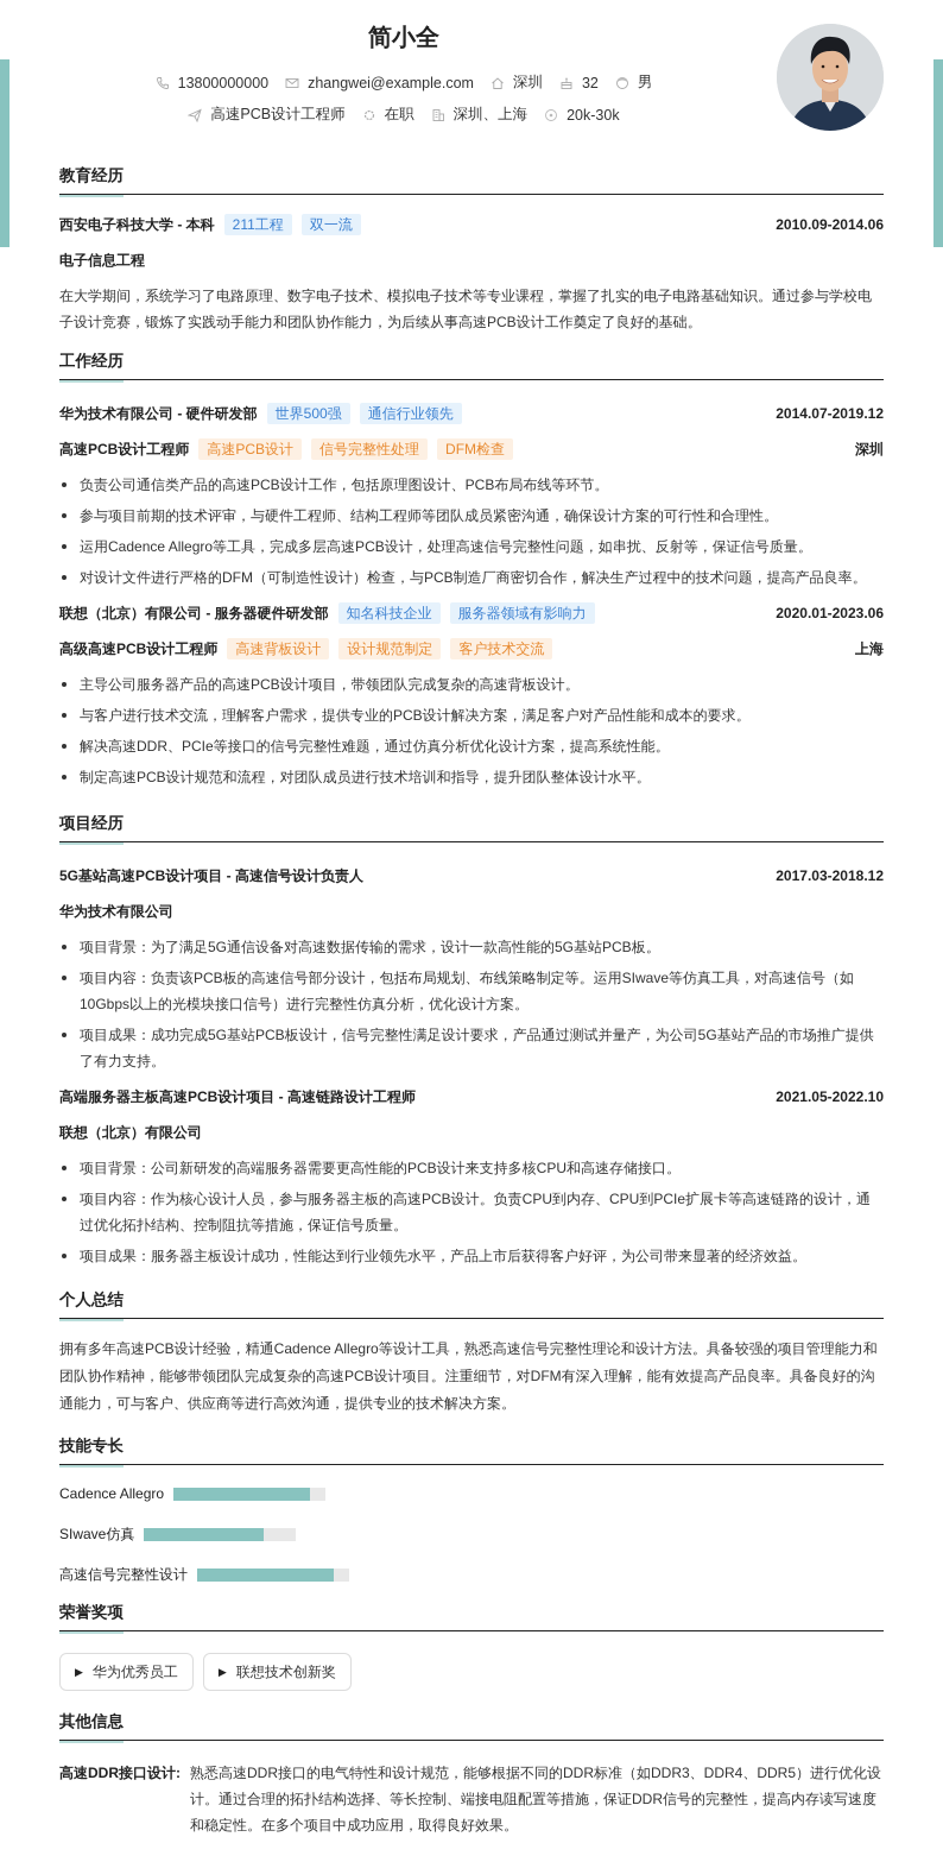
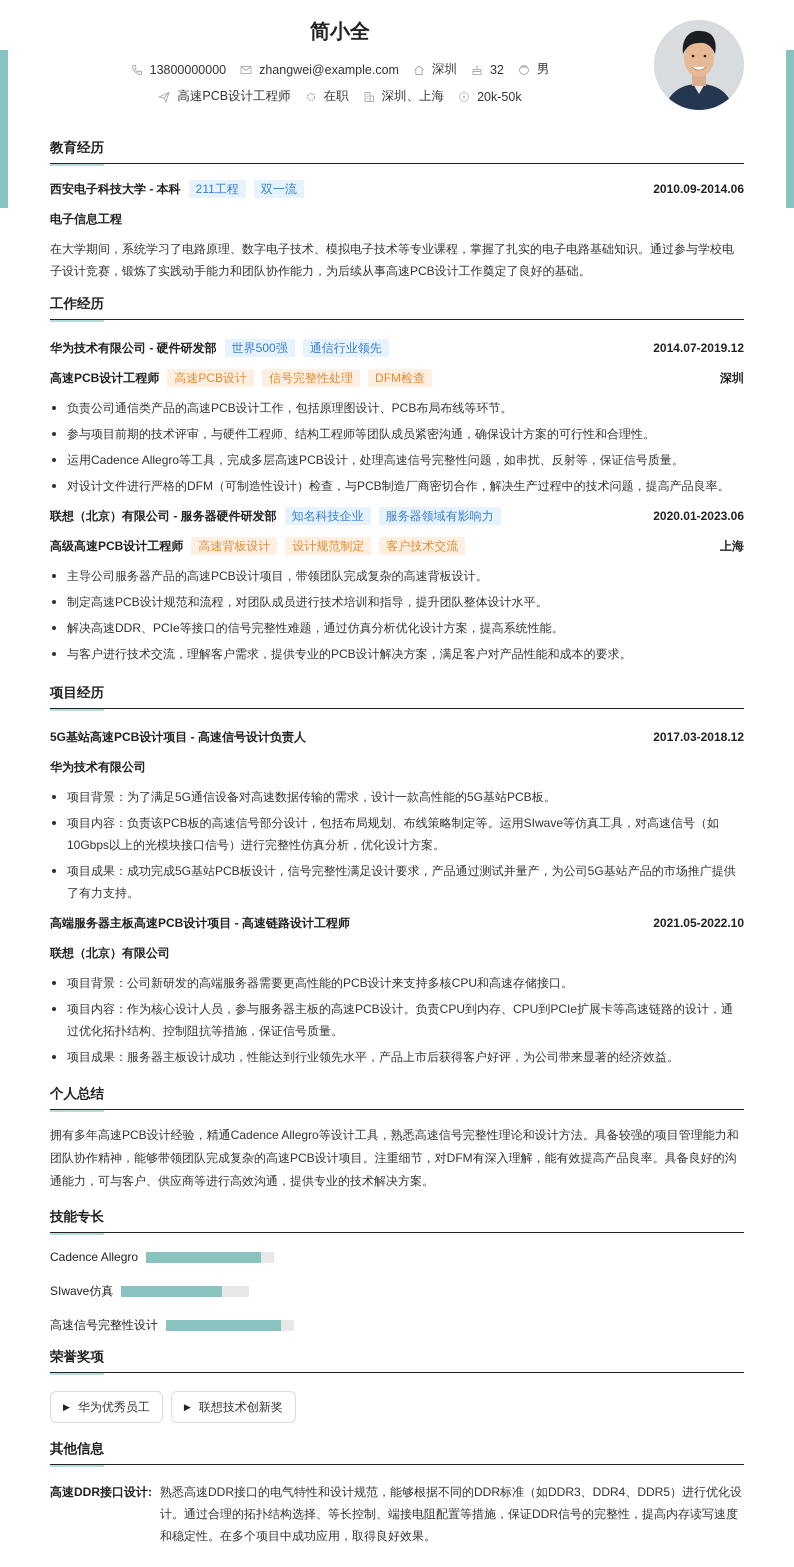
  简小全
  13800000000
  zhangwei@example.com
  深圳
  32
  男
  高速PCB设计工程师
  在职
  深圳、上海
- 20k-30k
+ 20k-50k
  教育经历
  西安电子科技大学 - 本科
  211工程
  双一流
  2010.09-2014.06
  电子信息工程
  在大学期间，系统学习了电路原理、数字电子技术、模拟电子技术等专业课程，掌握了扎实的电子电路基础知识。通过参与学校电子设计竞赛，锻炼了实践动手能力和团队协作能力，为后续从事高速PCB设计工作奠定了良好的基础。
  工作经历
  华为技术有限公司 - 硬件研发部
  世界500强
  通信行业领先
  2014.07-2019.12
  高速PCB设计工程师
  高速PCB设计
  信号完整性处理
  DFM检查
  深圳
  负责公司通信类产品的高速PCB设计工作，包括原理图设计、PCB布局布线等环节。
  参与项目前期的技术评审，与硬件工程师、结构工程师等团队成员紧密沟通，确保设计方案的可行性和合理性。
  运用Cadence Allegro等工具，完成多层高速PCB设计，处理高速信号完整性问题，如串扰、反射等，保证信号质量。
  对设计文件进行严格的DFM（可制造性设计）检查，与PCB制造厂商密切合作，解决生产过程中的技术问题，提高产品良率。
  联想（北京）有限公司 - 服务器硬件研发部
  知名科技企业
  服务器领域有影响力
  2020.01-2023.06
  高级高速PCB设计工程师
  高速背板设计
  设计规范制定
  客户技术交流
  上海
  主导公司服务器产品的高速PCB设计项目，带领团队完成复杂的高速背板设计。
- 与客户进行技术交流，理解客户需求，提供专业的PCB设计解决方案，满足客户对产品性能和成本的要求。
+ 制定高速PCB设计规范和流程，对团队成员进行技术培训和指导，提升团队整体设计水平。
  解决高速DDR、PCIe等接口的信号完整性难题，通过仿真分析优化设计方案，提高系统性能。
- 制定高速PCB设计规范和流程，对团队成员进行技术培训和指导，提升团队整体设计水平。
+ 与客户进行技术交流，理解客户需求，提供专业的PCB设计解决方案，满足客户对产品性能和成本的要求。
  项目经历
  5G基站高速PCB设计项目 - 高速信号设计负责人
  2017.03-2018.12
  华为技术有限公司
  项目背景：为了满足5G通信设备对高速数据传输的需求，设计一款高性能的5G基站PCB板。
  项目内容：负责该PCB板的高速信号部分设计，包括布局规划、布线策略制定等。运用SIwave等仿真工具，对高速信号（如10Gbps以上的光模块接口信号）进行完整性仿真分析，优化设计方案。
  项目成果：成功完成5G基站PCB板设计，信号完整性满足设计要求，产品通过测试并量产，为公司5G基站产品的市场推广提供了有力支持。
  高端服务器主板高速PCB设计项目 - 高速链路设计工程师
  2021.05-2022.10
  联想（北京）有限公司
  项目背景：公司新研发的高端服务器需要更高性能的PCB设计来支持多核CPU和高速存储接口。
  项目内容：作为核心设计人员，参与服务器主板的高速PCB设计。负责CPU到内存、CPU到PCIe扩展卡等高速链路的设计，通过优化拓扑结构、控制阻抗等措施，保证信号质量。
  项目成果：服务器主板设计成功，性能达到行业领先水平，产品上市后获得客户好评，为公司带来显著的经济效益。
  个人总结
  拥有多年高速PCB设计经验，精通Cadence Allegro等设计工具，熟悉高速信号完整性理论和设计方法。具备较强的项目管理能力和团队协作精神，能够带领团队完成复杂的高速PCB设计项目。注重细节，对DFM有深入理解，能有效提高产品良率。具备良好的沟通能力，可与客户、供应商等进行高效沟通，提供专业的技术解决方案。
  技能专长
  Cadence Allegro
  SIwave仿真
  高速信号完整性设计
  荣誉奖项
  ▶
  华为优秀员工
  ▶
  联想技术创新奖
  其他信息
  高速DDR接口设计:
  熟悉高速DDR接口的电气特性和设计规范，能够根据不同的DDR标准（如DDR3、DDR4、DDR5）进行优化设计。通过合理的拓扑结构选择、等长控制、端接电阻配置等措施，保证DDR信号的完整性，提高内存读写速度和稳定性。在多个项目中成功应用，取得良好效果。
